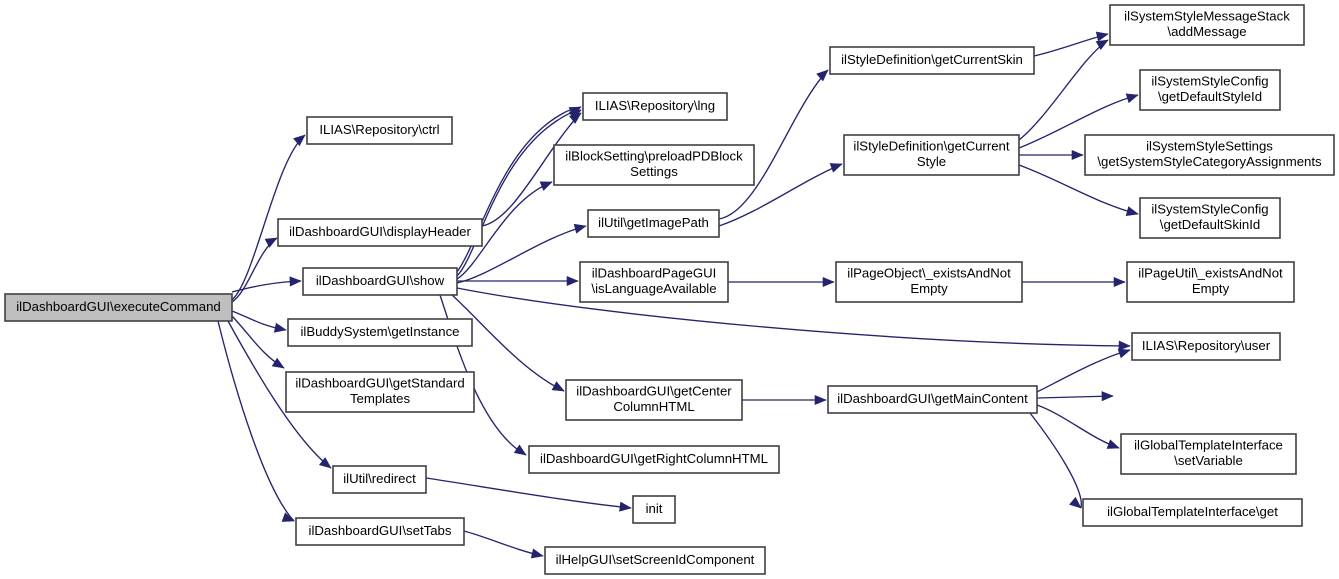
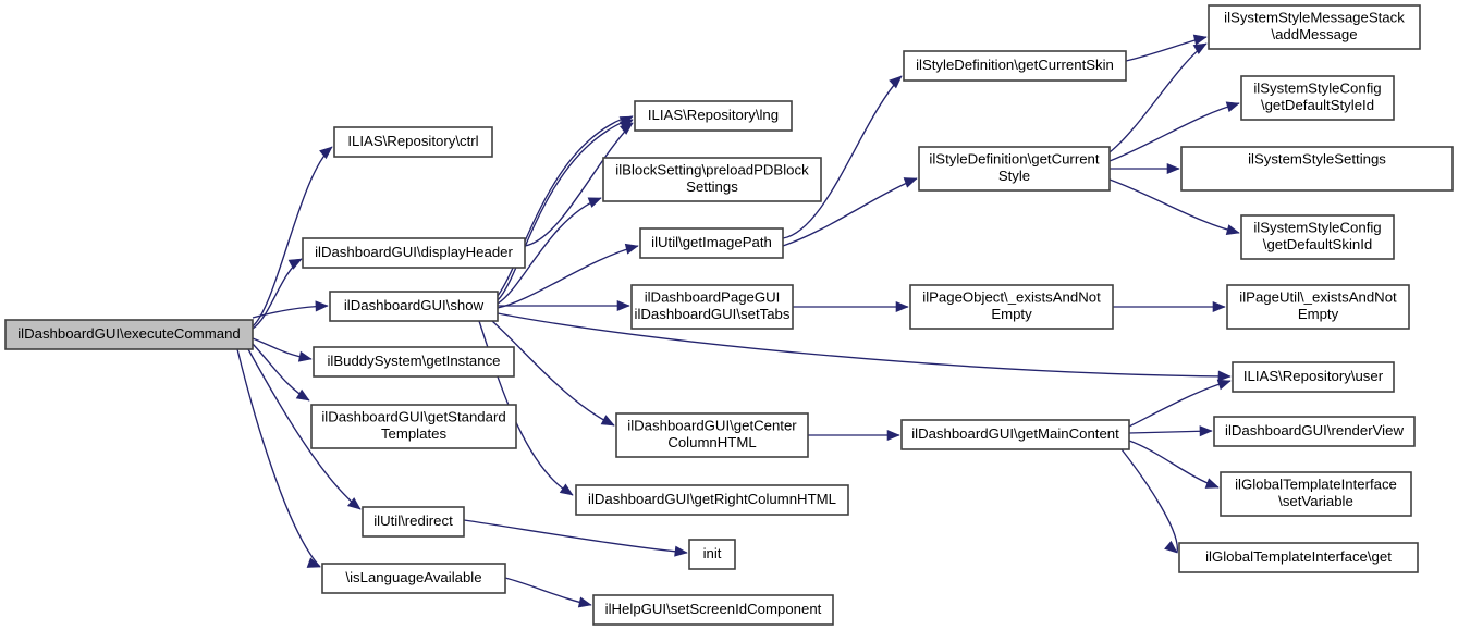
  ilDashboardGUI\executeCommand
  ILIAS\Repository\ctrl
  ilDashboardGUI\displayHeader
  ilDashboardGUI\show
  ilBuddySystem\getInstance
  ilDashboardGUI\getStandard
  Templates
  ilUtil\redirect
- ilDashboardGUI\setTabs
+ \isLanguageAvailable
  ILIAS\Repository\lng
  ilBlockSetting\preloadPDBlock
  Settings
  ilUtil\getImagePath
  ilDashboardPageGUI
- \isLanguageAvailable
+ ilDashboardGUI\setTabs
  ilDashboardGUI\getCenter
  ColumnHTML
  ilDashboardGUI\getRightColumnHTML
  init
  ilHelpGUI\setScreenIdComponent
  ilStyleDefinition\getCurrentSkin
  ilStyleDefinition\getCurrent
  Style
  ilPageObject\_existsAndNot
  Empty
  ilDashboardGUI\getMainContent
  ilSystemStyleMessageStack
  \addMessage
  ilSystemStyleConfig
  \getDefaultStyleId
  ilSystemStyleSettings
- \getSystemStyleCategoryAssignments
  ilSystemStyleConfig
  \getDefaultSkinId
  ilPageUtil\_existsAndNot
  Empty
  ILIAS\Repository\user
+ ilDashboardGUI\renderView
  ilGlobalTemplateInterface
  \setVariable
  ilGlobalTemplateInterface\get
